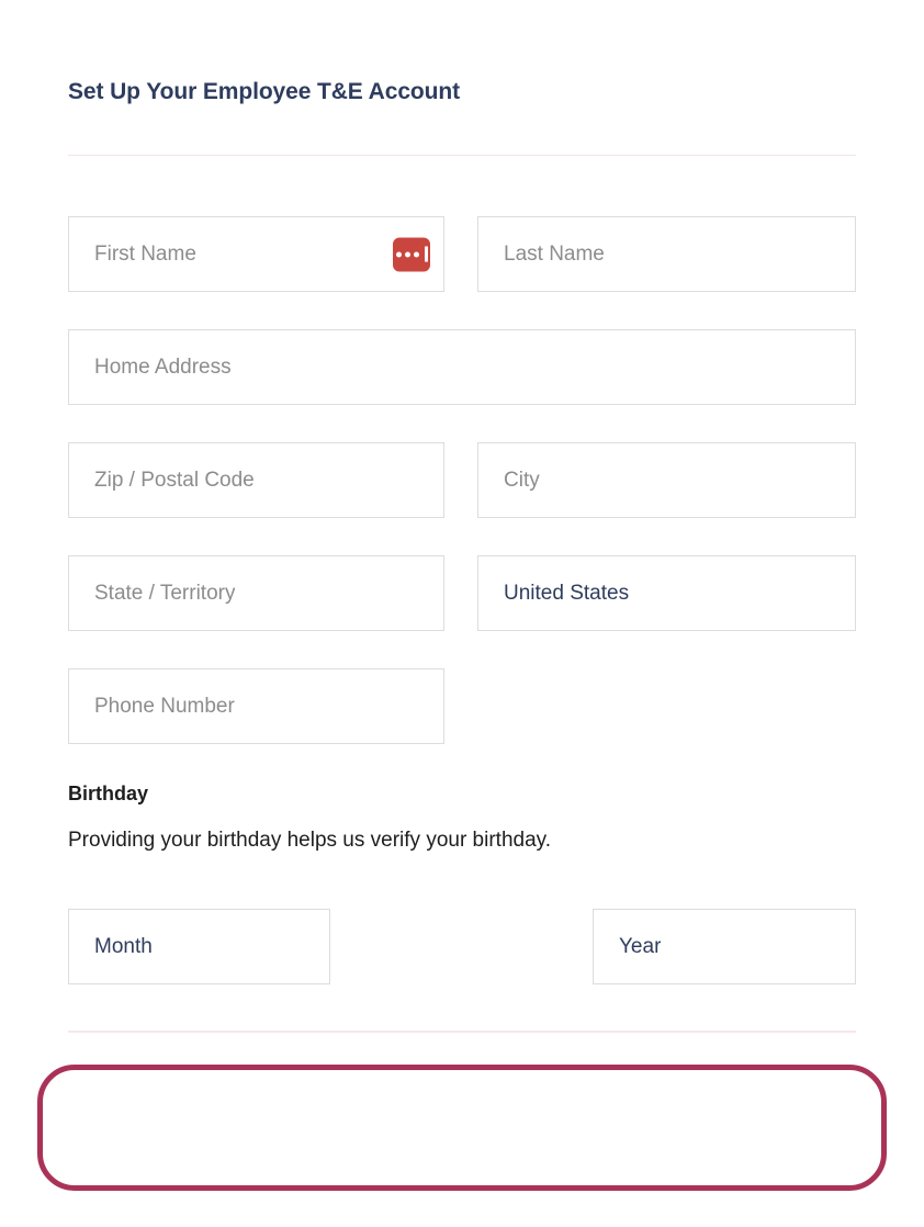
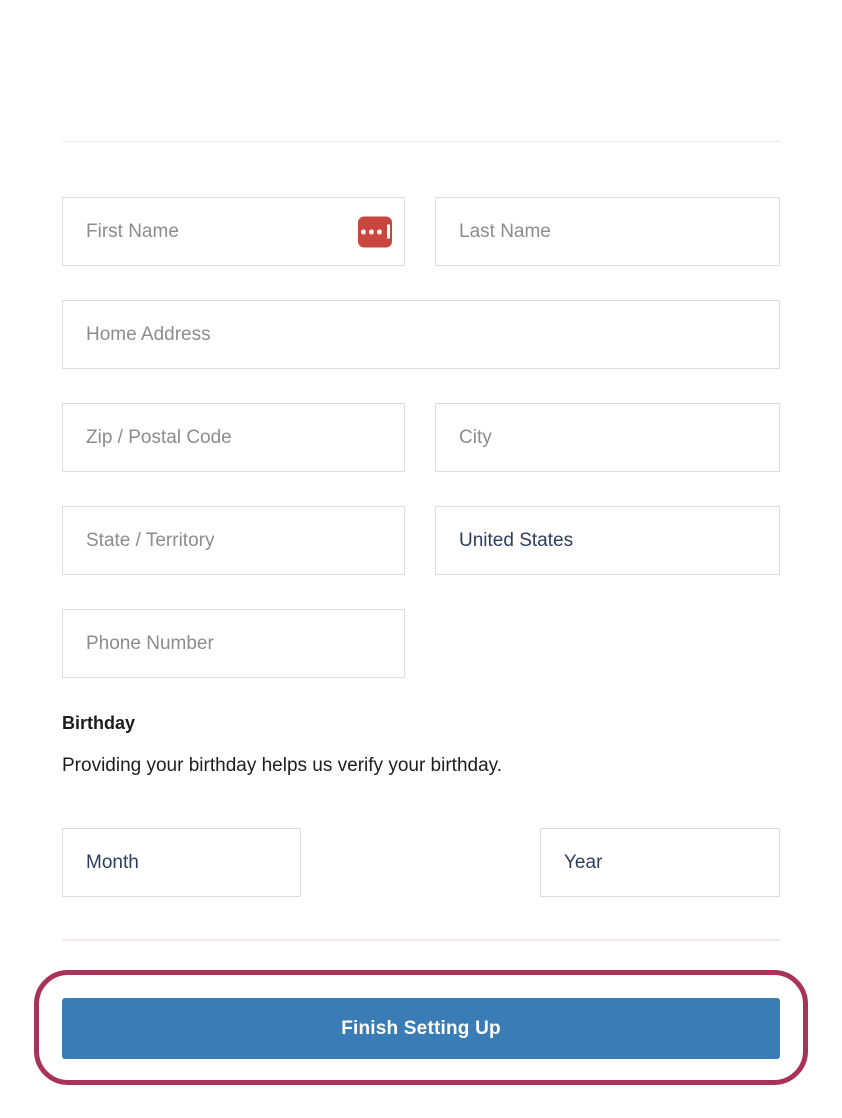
- Set Up Your Employee T&E Account
  First Name
  Last Name
  Home Address
  Zip / Postal Code
  City
  State / Territory
  United States
  Phone Number
  Birthday
  Providing your birthday helps us verify your birthday.
  Month
  Year
+ Finish Setting Up
